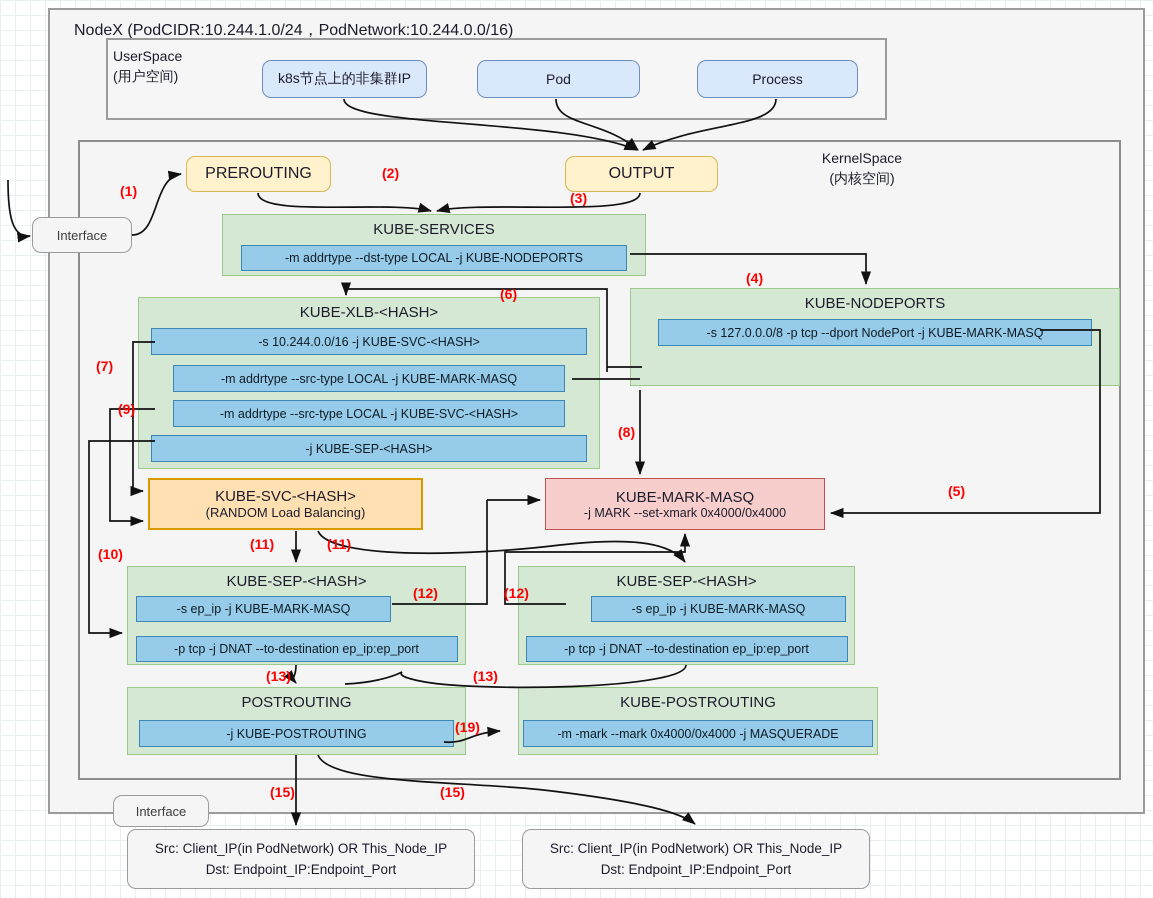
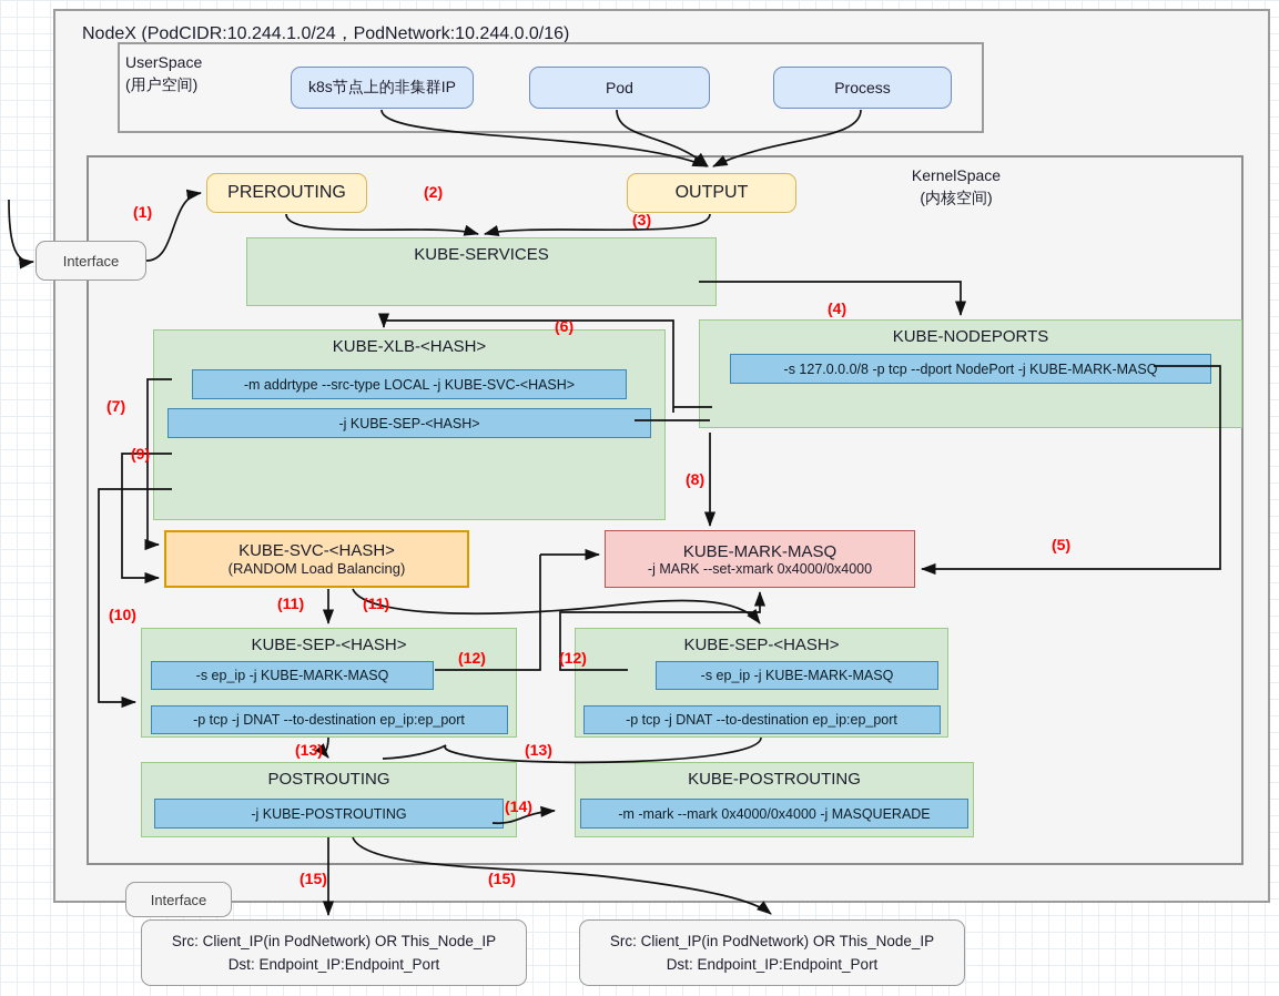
  NodeX (PodCIDR:10.244.1.0/24，PodNetwork:10.244.0.0/16)
  UserSpace
  (用户空间)
  k8s节点上的非集群IP
  Pod
  Process
  KernelSpace
  (内核空间)
  Interface
  Interface
  PREROUTING
  OUTPUT
  KUBE-SERVICES
- -m addrtype --dst-type LOCAL -j KUBE-NODEPORTS
  KUBE-NODEPORTS
  -s 127.0.0.0/8 -p tcp --dport NodePort -j KUBE-MARK-MASQ
  KUBE-XLB-<HASH>
- -s 10.244.0.0/16 -j KUBE-SVC-<HASH>
- -m addrtype --src-type LOCAL -j KUBE-MARK-MASQ
  -m addrtype --src-type LOCAL -j KUBE-SVC-<HASH>
  -j KUBE-SEP-<HASH>
  KUBE-SVC-<HASH>
  (RANDOM Load Balancing)
  KUBE-MARK-MASQ
  -j MARK --set-xmark 0x4000/0x4000
  KUBE-SEP-<HASH>
  -s ep_ip -j KUBE-MARK-MASQ
  -p tcp -j DNAT --to-destination ep_ip:ep_port
  KUBE-SEP-<HASH>
  -s ep_ip -j KUBE-MARK-MASQ
  -p tcp -j DNAT --to-destination ep_ip:ep_port
  POSTROUTING
  -j KUBE-POSTROUTING
  KUBE-POSTROUTING
  -m -mark --mark 0x4000/0x4000 -j MASQUERADE
  Src: Client_IP(in PodNetwork) OR This_Node_IP
  Dst: Endpoint_IP:Endpoint_Port
  Src: Client_IP(in PodNetwork) OR This_Node_IP
  Dst: Endpoint_IP:Endpoint_Port
  (1)
  (2)
  (3)
  (4)
  (5)
  (6)
  (7)
  (8)
  (9)
  (10)
  (11)
  (11)
  (12)
  (12)
  (13)
  (13)
- (19)
+ (14)
  (15)
  (15)
